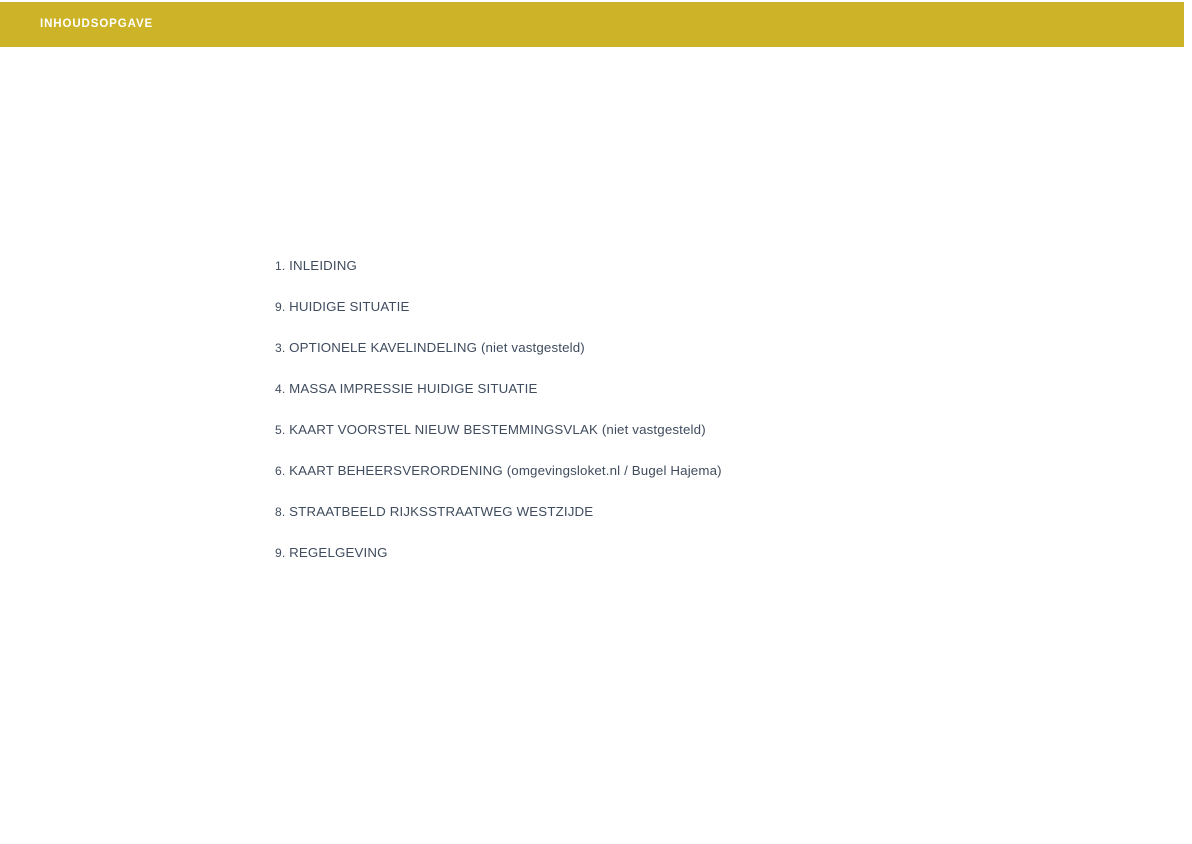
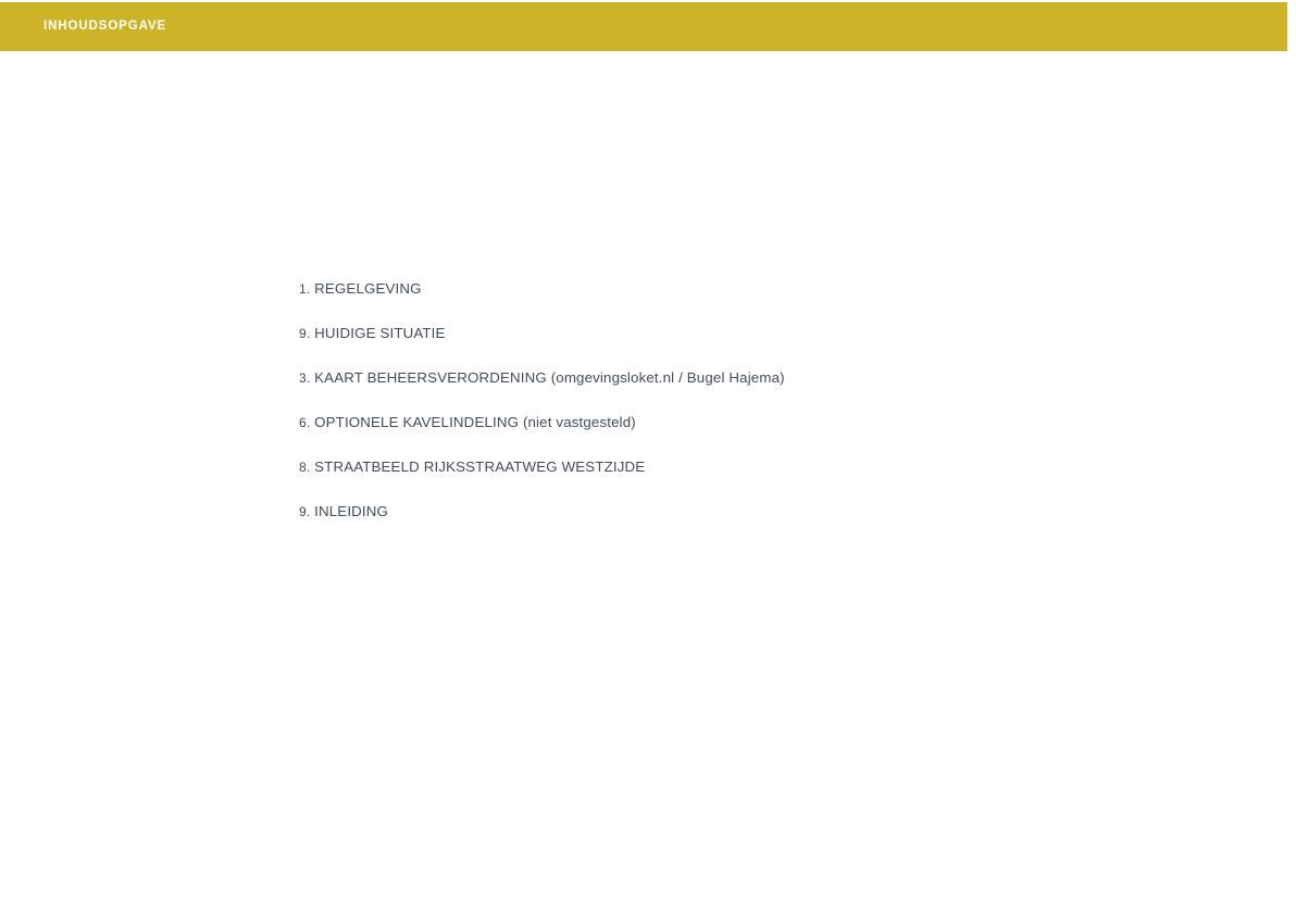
  INHOUDSOPGAVE
- 1. INLEIDING
+ 1. REGELGEVING
  9. HUIDIGE SITUATIE
- 3. OPTIONELE KAVELINDELING (niet vastgesteld)
+ 3. KAART BEHEERSVERORDENING (omgevingsloket.nl / Bugel Hajema)
- 4. MASSA IMPRESSIE HUIDIGE SITUATIE
- 5. KAART VOORSTEL NIEUW BESTEMMINGSVLAK (niet vastgesteld)
- 6. KAART BEHEERSVERORDENING (omgevingsloket.nl / Bugel Hajema)
+ 6. OPTIONELE KAVELINDELING (niet vastgesteld)
  8. STRAATBEELD RIJKSSTRAATWEG WESTZIJDE
- 9. REGELGEVING
+ 9. INLEIDING
